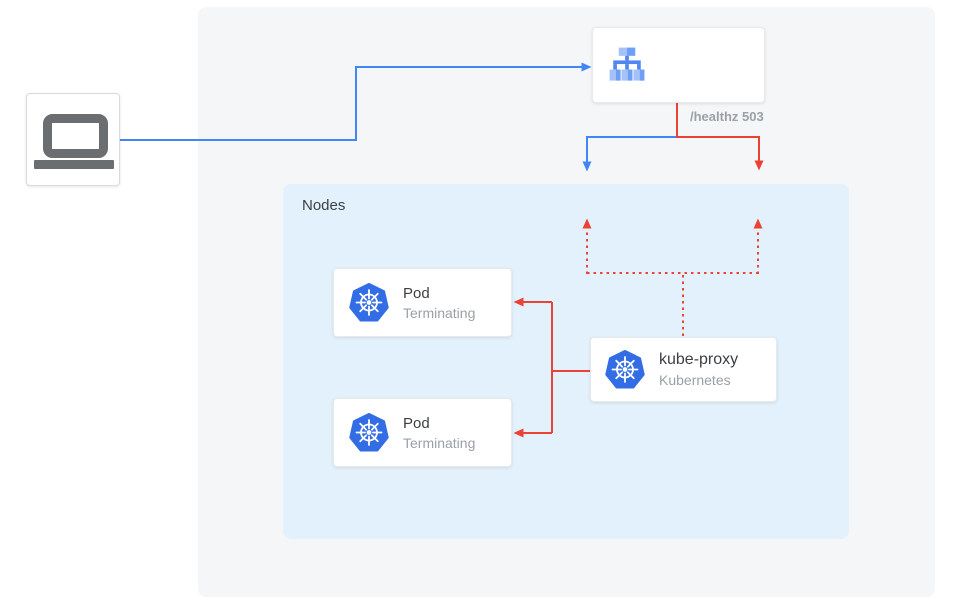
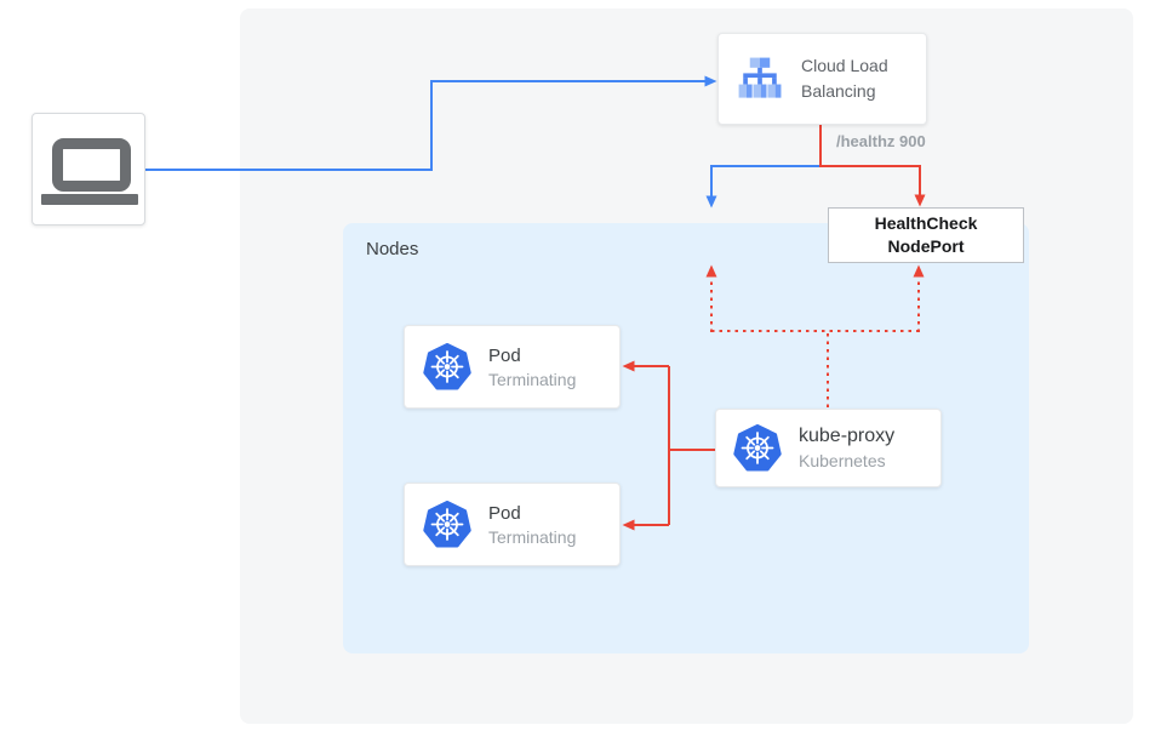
  Nodes
+ Cloud Load Balancing
- /healthz 503
+ /healthz 900
+ HealthCheck NodePort
  Pod
  Terminating
  Pod
  Terminating
  kube-proxy
  Kubernetes
